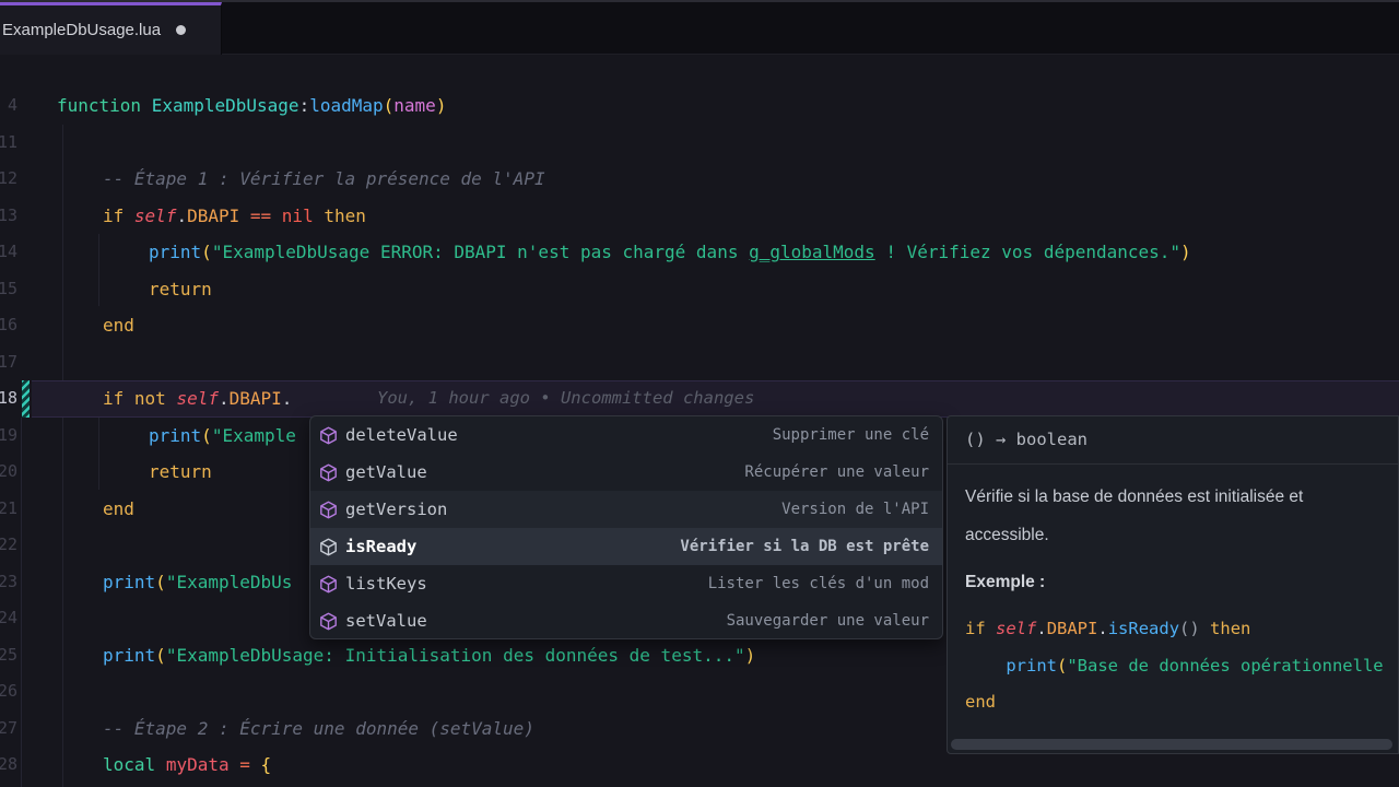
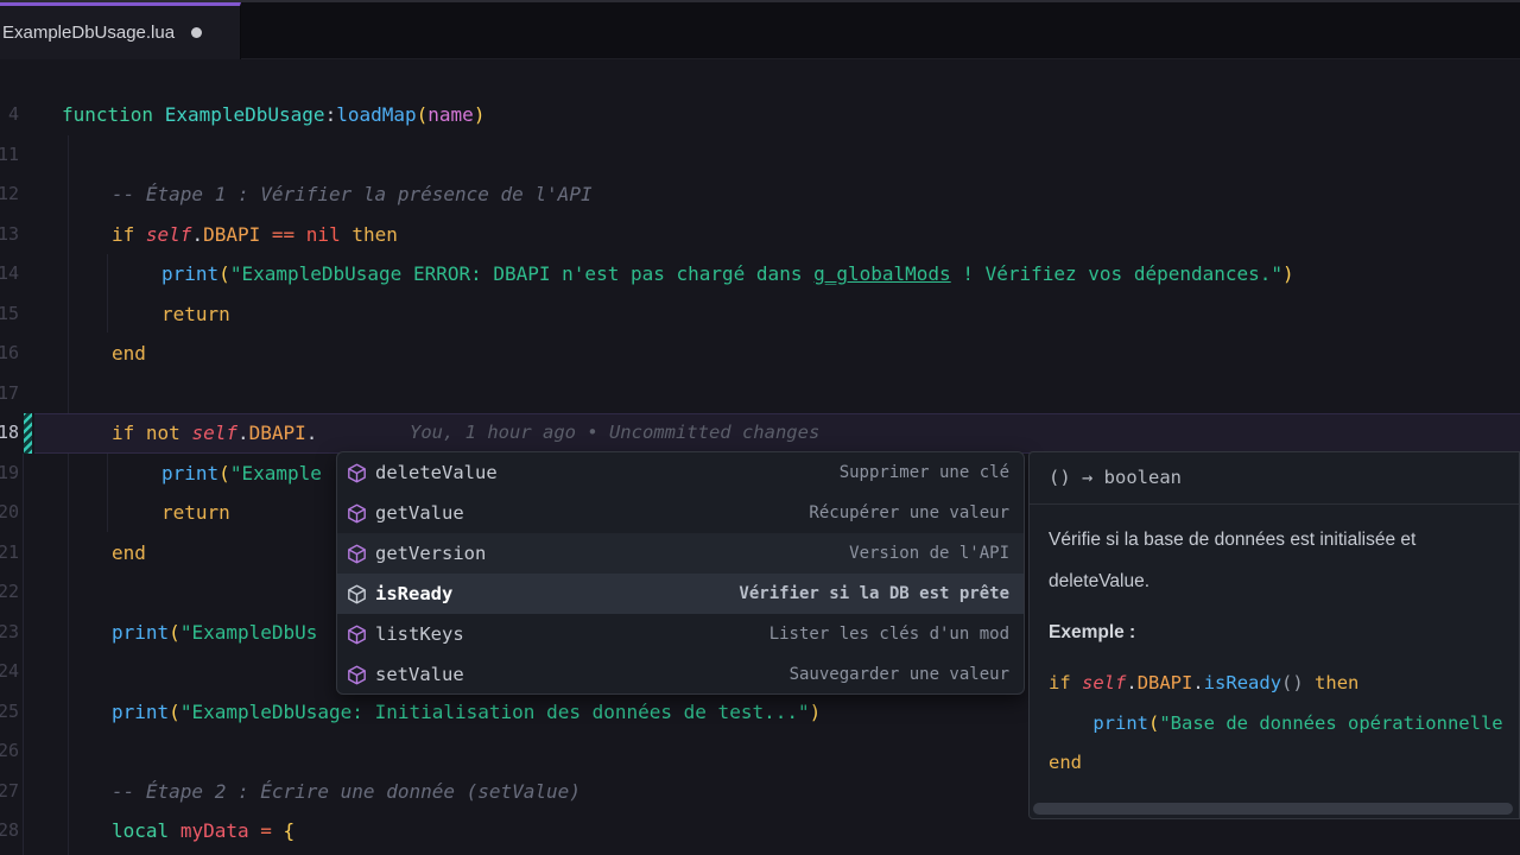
  ExampleDbUsage.lua
  4
  function ExampleDbUsage:loadMap(name)
  11
  12
  -- Étape 1 : Vérifier la présence de l'API
  13
  if self.DBAPI == nil then
  14
  print("ExampleDbUsage ERROR: DBAPI n'est pas chargé dans g_globalMods ! Vérifiez vos dépendances.")
  15
  return
  16
  end
  17
  18
  if not self.DBAPI.
  You, 1 hour ago • Uncommitted changes
  19
  print("Example
  20
  return
  21
  end
  22
  23
  print("ExampleDbUs
  24
  25
  print("ExampleDbUsage: Initialisation des données de test...")
  26
  27
  -- Étape 2 : Écrire une donnée (setValue)
  28
  local myData = {
  deleteValue
  Supprimer une clé
  getValue
  Récupérer une valeur
  getVersion
  Version de l'API
  isReady
  Vérifier si la DB est prête
  listKeys
  Lister les clés d'un mod
  setValue
  Sauvegarder une valeur
  () → boolean
- Vérifie si la base de données est initialisée et accessible.
+ Vérifie si la base de données est initialisée et deleteValue.
  Exemple :
  if self.DBAPI.isReady() then
  print("Base de données opérationnelle
  end
